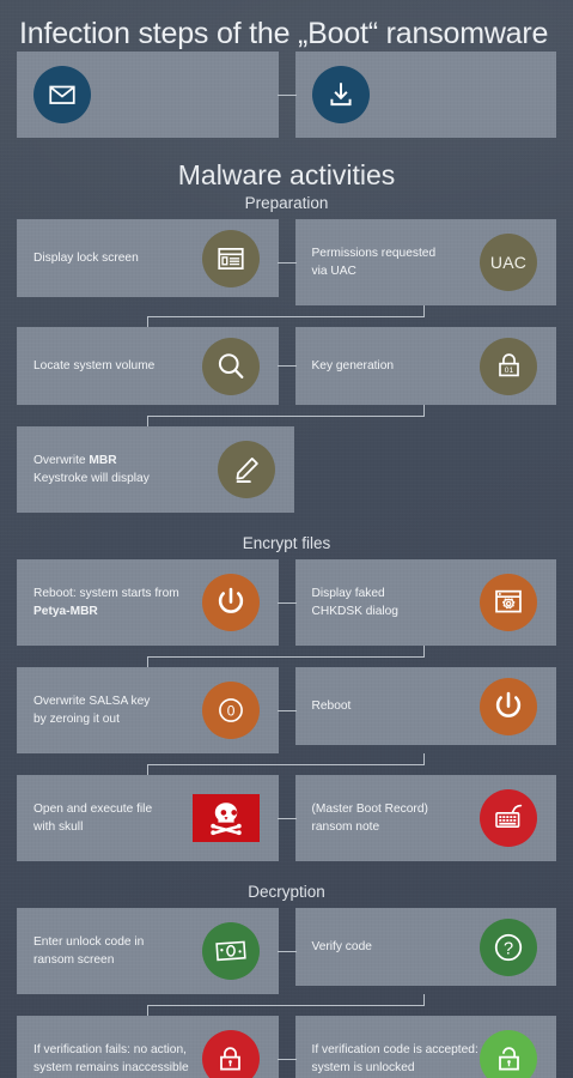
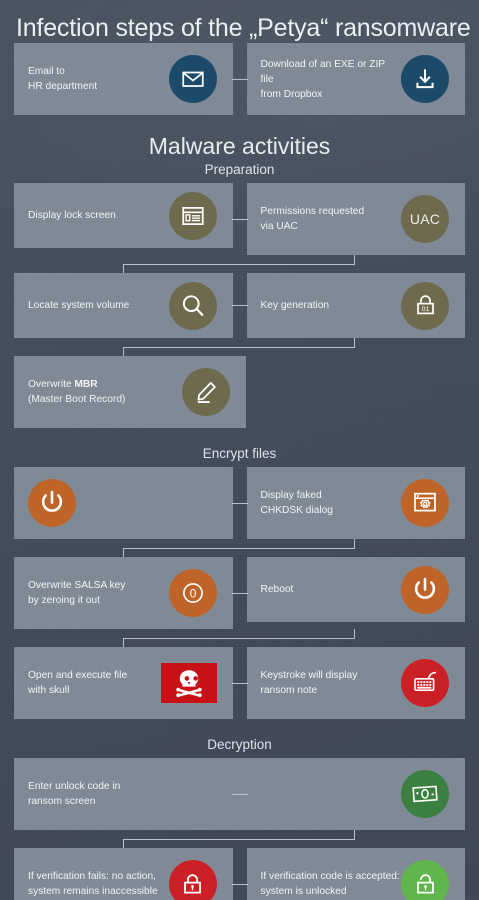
- Infection steps of the „Boot“ ransomware
+ Infection steps of the „Petya“ ransomware
+ Email to
+ HR department
+ Download of an EXE or ZIP file
+ from Dropbox
  Malware activities
  Preparation
  Display lock screen
  Permissions requested
  via UAC
  UAC
  Locate system volume
  Key generation
  Overwrite MBR
- Keystroke will display
+ (Master Boot Record)
  Encrypt files
- Reboot: system starts from
- Petya-MBR
  Display faked
  CHKDSK dialog
  Overwrite SALSA key
  by zeroing it out
  0
  Reboot
  Open and execute file
  with skull
- (Master Boot Record)
+ Keystroke will display
  ransom note
  Decryption
  Enter unlock code in
  ransom screen
- Verify code
- ?
  If verification fails: no action,
  system remains inaccessible
  If verification code is accepted:
  system is unlocked
